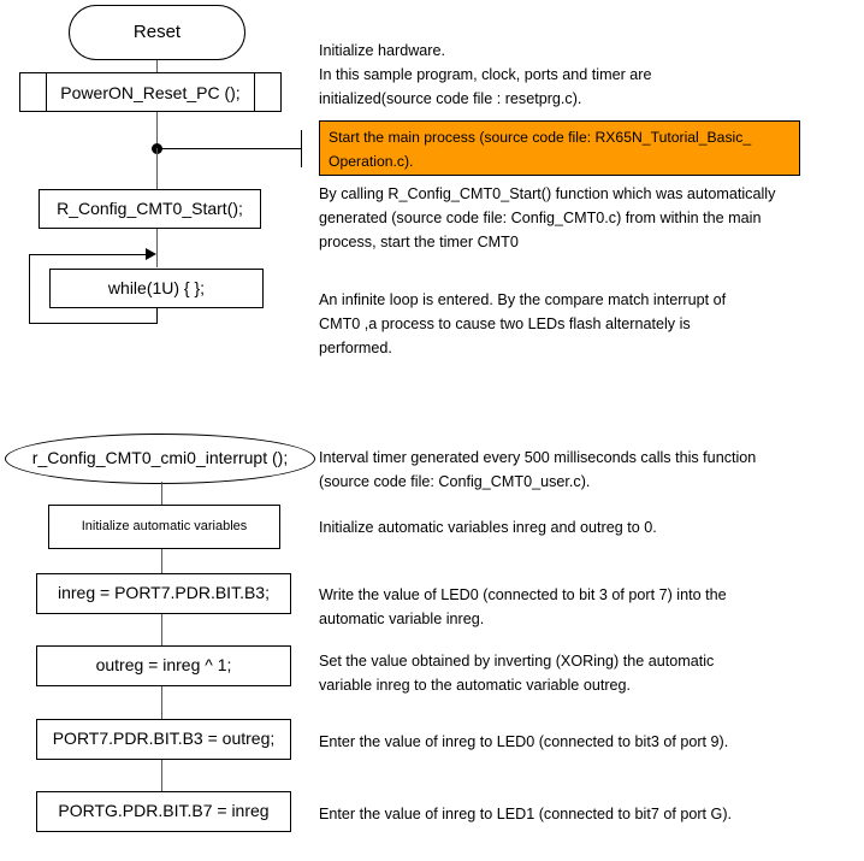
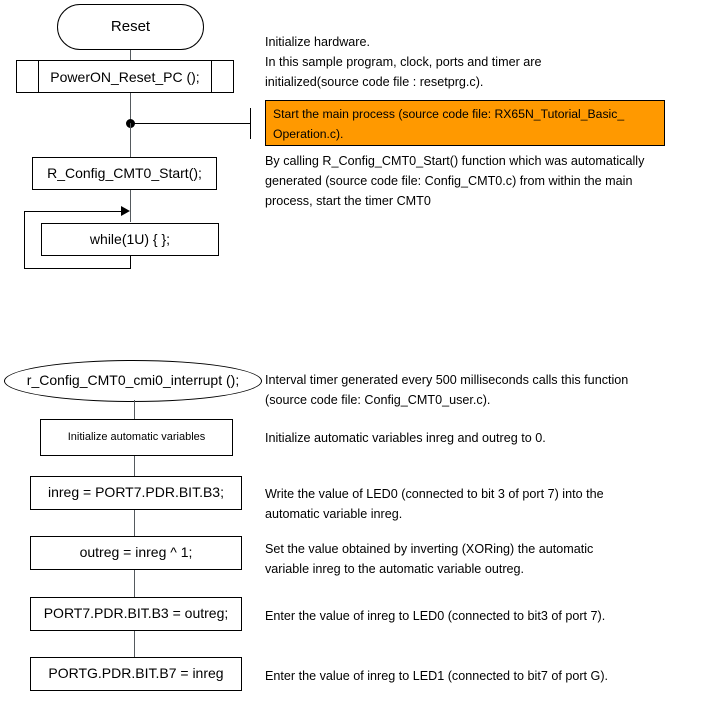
  Reset
  PowerON_Reset_PC ();
  R_Config_CMT0_Start();
  while(1U) { };
  Initialize hardware.
  In this sample program, clock, ports and timer are
  initialized(source code file : resetprg.c).
  Start the main process (source code file: RX65N_Tutorial_Basic_
  Operation.c).
  By calling R_Config_CMT0_Start() function which was automatically
  generated (source code file: Config_CMT0.c) from within the main
  process, start the timer CMT0
- An infinite loop is entered. By the compare match interrupt of
- CMT0 ,a process to cause two LEDs flash alternately is
- performed.
  r_Config_CMT0_cmi0_interrupt ();
  Initialize automatic variables
  inreg = PORT7.PDR.BIT.B3;
  outreg = inreg ^ 1;
  PORT7.PDR.BIT.B3 = outreg;
  PORTG.PDR.BIT.B7 = inreg
  Interval timer generated every 500 milliseconds calls this function
  (source code file: Config_CMT0_user.c).
  Initialize automatic variables inreg and outreg to 0.
  Write the value of LED0 (connected to bit 3 of port 7) into the
  automatic variable inreg.
  Set the value obtained by inverting (XORing) the automatic
  variable inreg to the automatic variable outreg.
- Enter the value of inreg to LED0 (connected to bit3 of port 9).
+ Enter the value of inreg to LED0 (connected to bit3 of port 7).
  Enter the value of inreg to LED1 (connected to bit7 of port G).
